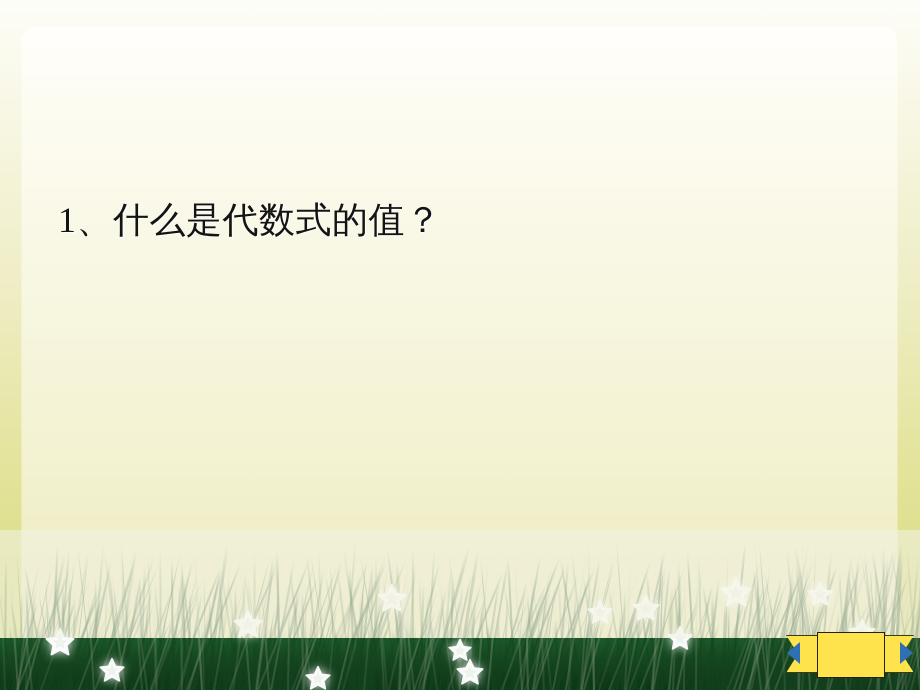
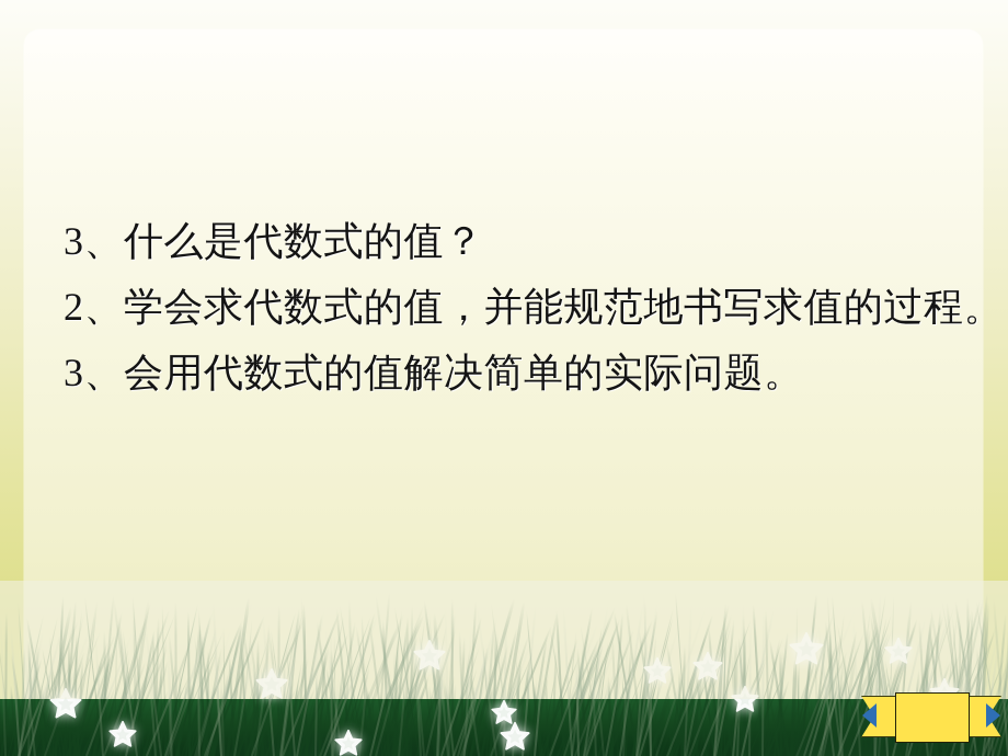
- 1、什么是代数式的值？
+ 3、什么是代数式的值？
+ 2、学会求代数式的值，并能规范地书写求值的过程。
+ 3、会用代数式的值解决简单的实际问题。
